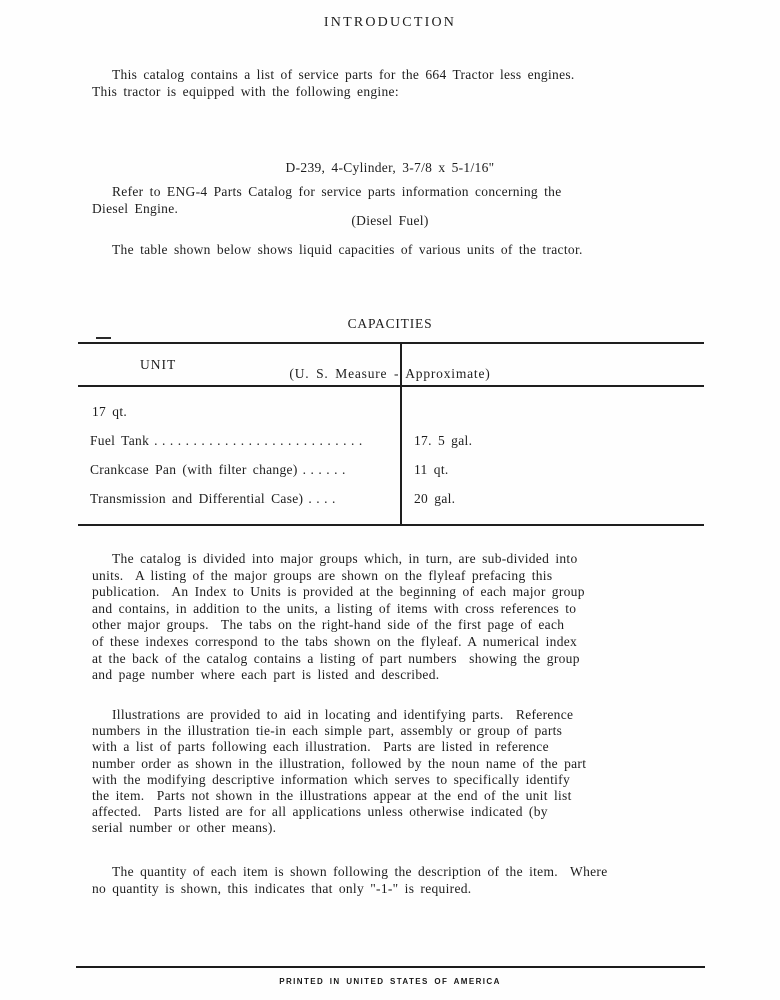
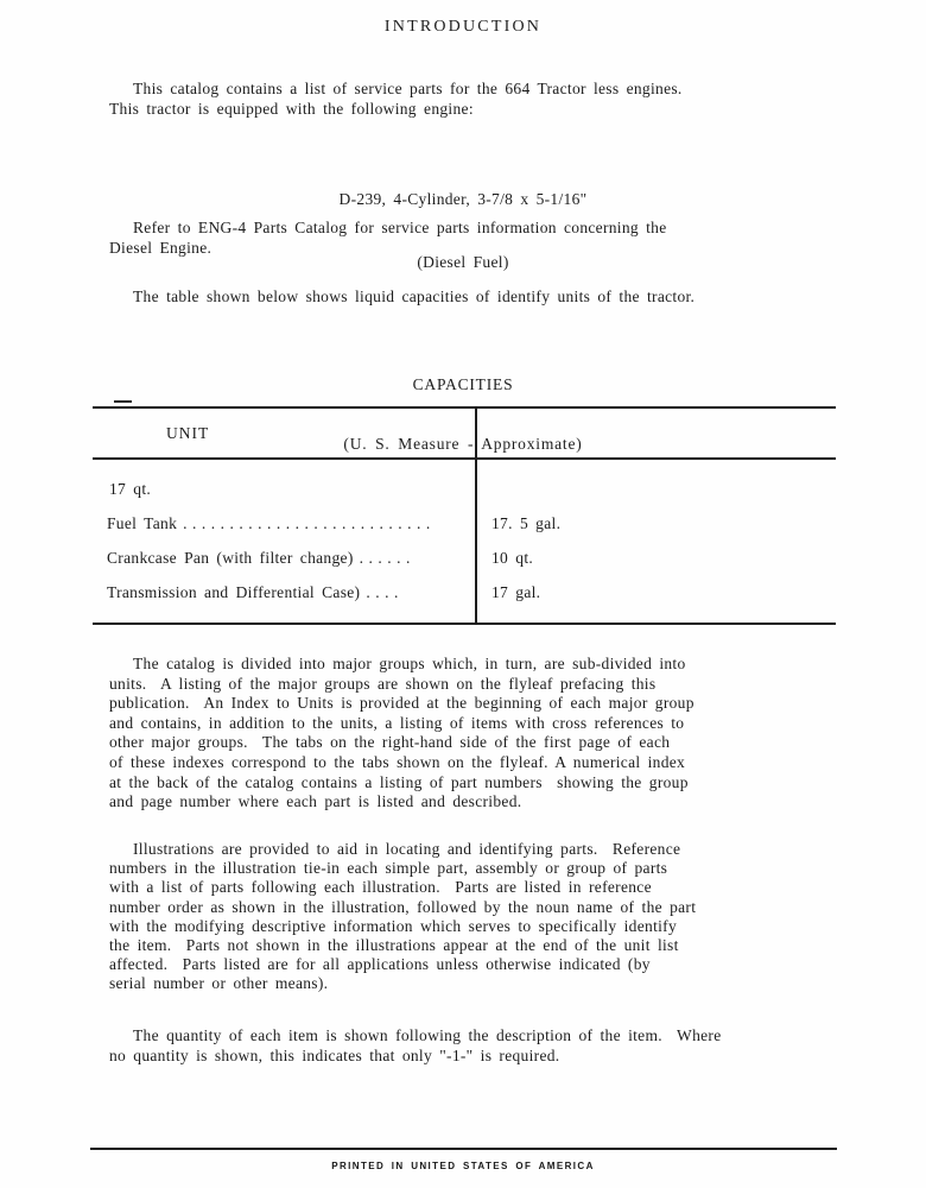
  INTRODUCTION
  This catalog contains a list of service parts for the 664 Tractor less engines.
  This tractor is equipped with the following engine:
  D-239, 4-Cylinder, 3-7/8 x 5-1/16"
  (Diesel Fuel)
  Refer to ENG-4 Parts Catalog for service parts information concerning the
  Diesel Engine.
- The table shown below shows liquid capacities of various units of the tractor.
+ The table shown below shows liquid capacities of identify units of the tractor.
  CAPACITIES
  (U. S. Measure - Approximate)
  UNIT
  17 qt.
  Fuel Tank ...........................
  17. 5 gal.
  Crankcase Pan (with filter change) ......
- 11 qt.
+ 10 qt.
  Transmission and Differential Case) ....
- 20 gal.
+ 17 gal.
  The catalog is divided into major groups which, in turn, are sub-divided into
  units. A listing of the major groups are shown on the flyleaf prefacing this
  publication. An Index to Units is provided at the beginning of each major group
  and contains, in addition to the units, a listing of items with cross references to
  other major groups. The tabs on the right-hand side of the first page of each
  of these indexes correspond to the tabs shown on the flyleaf. A numerical index
  at the back of the catalog contains a listing of part numbers showing the group
  and page number where each part is listed and described.
  Illustrations are provided to aid in locating and identifying parts. Reference
  numbers in the illustration tie-in each simple part, assembly or group of parts
  with a list of parts following each illustration. Parts are listed in reference
  number order as shown in the illustration, followed by the noun name of the part
  with the modifying descriptive information which serves to specifically identify
  the item. Parts not shown in the illustrations appear at the end of the unit list
  affected. Parts listed are for all applications unless otherwise indicated (by
  serial number or other means).
  The quantity of each item is shown following the description of the item. Where
  no quantity is shown, this indicates that only "-1-" is required.
  PRINTED IN UNITED STATES OF AMERICA
